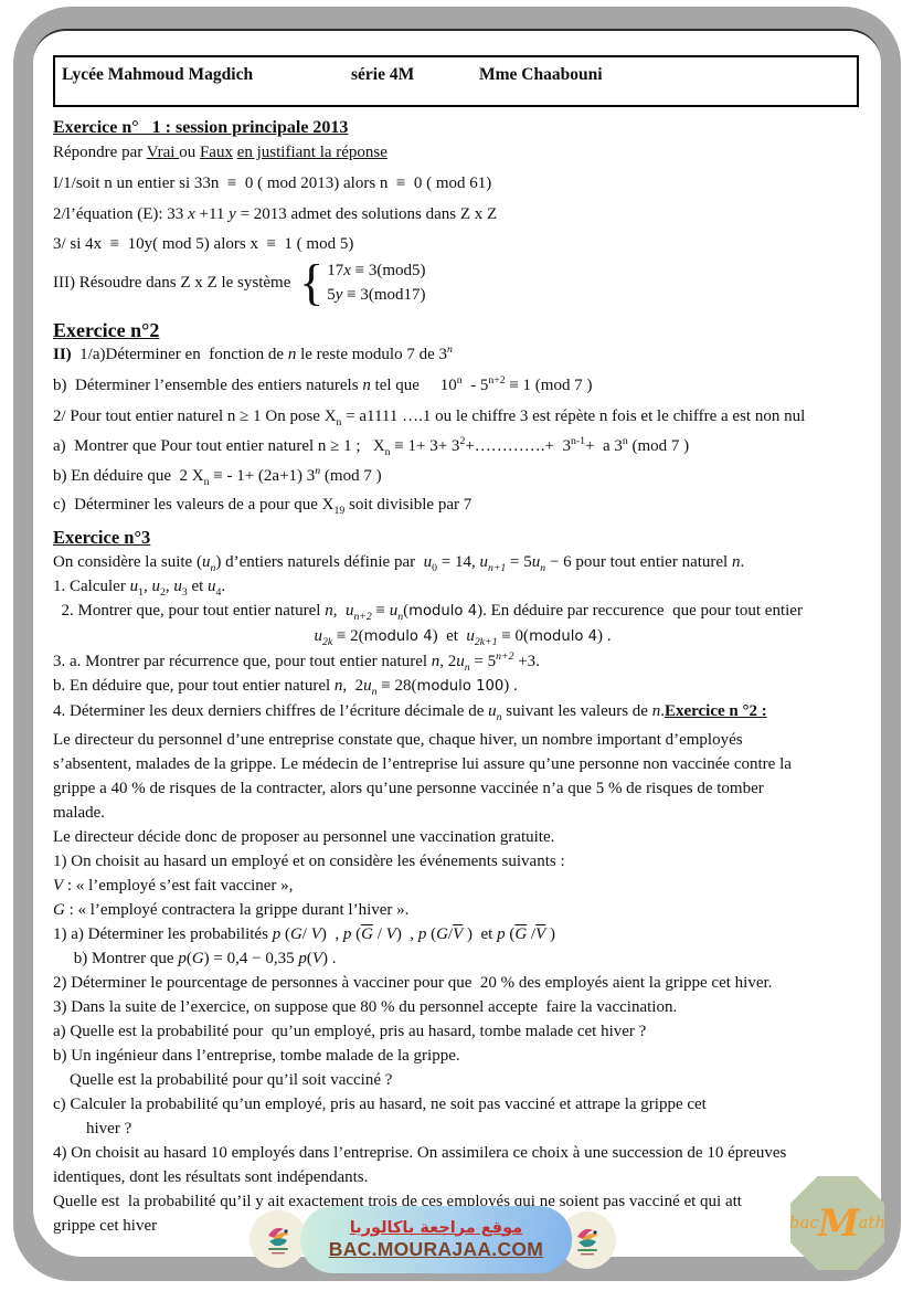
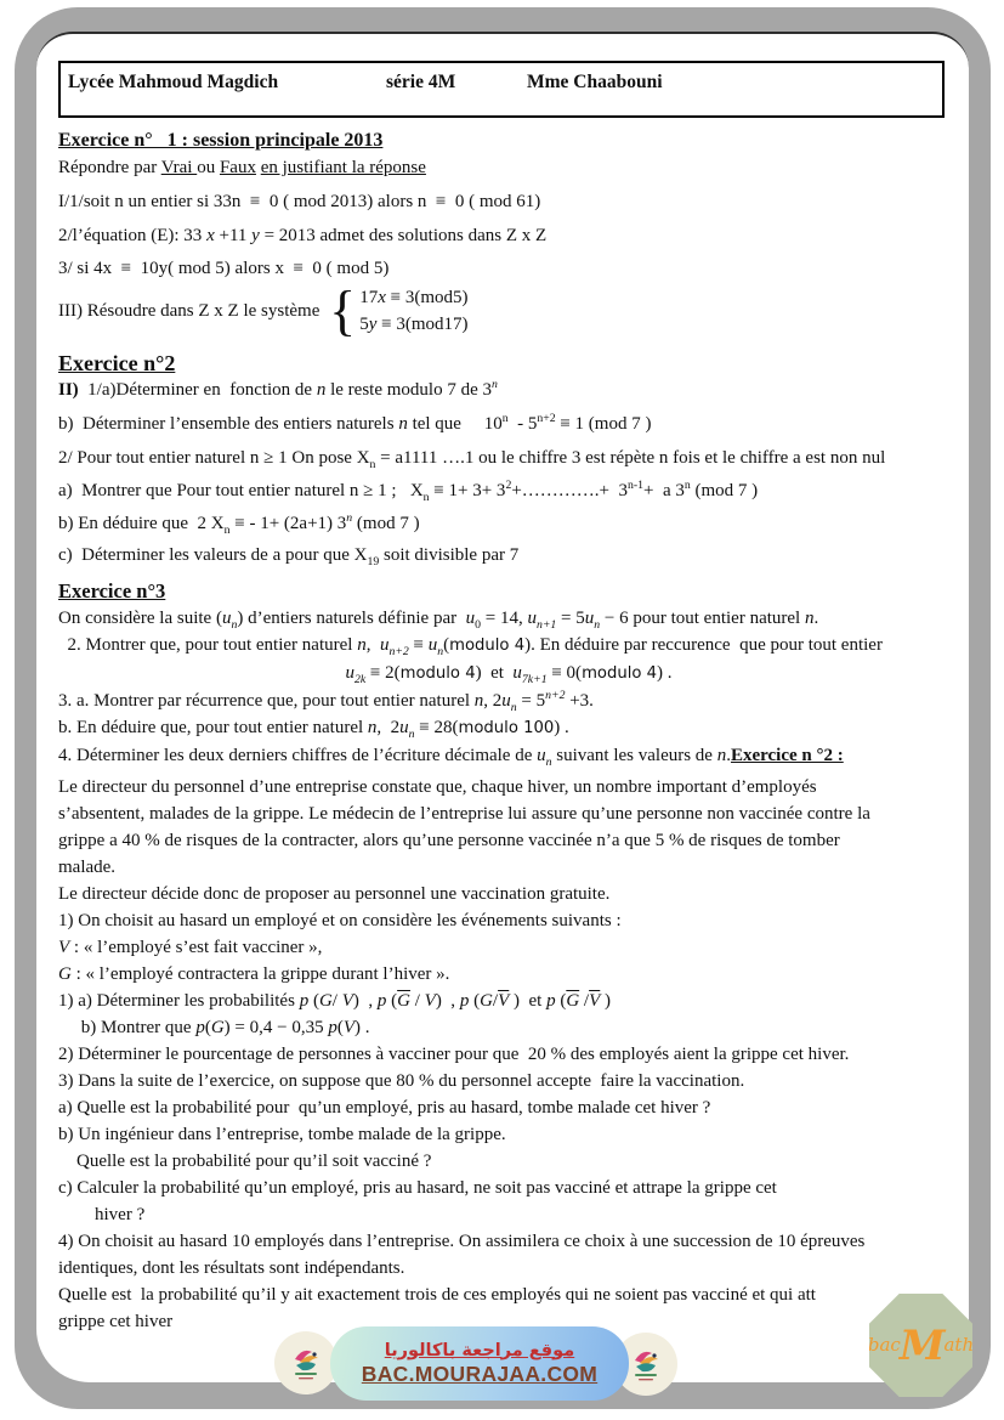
  Lycée Mahmoud Magdich
  série 4M
  Mme Chaabouni
  Exercice n° 1 : session principale 2013
  Répondre par Vrai ou Faux en justifiant la réponse
  I/1/soit n un entier si 33n ≡ 0 ( mod 2013) alors n ≡ 0 ( mod 61)
  2/l’équation (E): 33 x +11 y = 2013 admet des solutions dans Z x Z
- 3/ si 4x ≡ 10y( mod 5) alors x ≡ 1 ( mod 5)
+ 3/ si 4x ≡ 10y( mod 5) alors x ≡ 0 ( mod 5)
  III) Résoudre dans Z x Z le système
  {
  17x ≡ 3(mod5)
  5y ≡ 3(mod17)
  Exercice n°2
  II) 1/a)Déterminer en fonction de n le reste modulo 7 de 3n
  b) Déterminer l’ensemble des entiers naturels n tel que 10n - 5n+2 ≡ 1 (mod 7 )
  2/ Pour tout entier naturel n ≥ 1 On pose Xn = a1111 ….1 ou le chiffre 3 est répète n fois et le chiffre a est non nul
  a) Montrer que Pour tout entier naturel n ≥ 1 ; Xn ≡ 1+ 3+ 32+………….+ 3n-1+ a 3n (mod 7 )
  b) En déduire que 2 Xn ≡ - 1+ (2a+1) 3n (mod 7 )
  c) Déterminer les valeurs de a pour que X19 soit divisible par 7
  Exercice n°3
  On considère la suite (un) d’entiers naturels définie par u0 = 14, un+1 = 5un − 6 pour tout entier naturel n.
- 1. Calculer u1, u2, u3 et u4.
  2. Montrer que, pour tout entier naturel n, un+2 ≡ un(modulo 4). En déduire par reccurence que pour tout entier
- u2k ≡ 2(modulo 4) et u2k+1 ≡ 0(modulo 4) .
+ u2k ≡ 2(modulo 4) et u7k+1 ≡ 0(modulo 4) .
  3. a. Montrer par récurrence que, pour tout entier naturel n, 2un = 5n+2 +3.
  b. En déduire que, pour tout entier naturel n, 2un ≡ 28(modulo 100) .
  4. Déterminer les deux derniers chiffres de l’écriture décimale de un suivant les valeurs de n.Exercice n °2 :
  Le directeur du personnel d’une entreprise constate que, chaque hiver, un nombre important d’employés
  s’absentent, malades de la grippe. Le médecin de l’entreprise lui assure qu’une personne non vaccinée contre la
  grippe a 40 % de risques de la contracter, alors qu’une personne vaccinée n’a que 5 % de risques de tomber
  malade.
  Le directeur décide donc de proposer au personnel une vaccination gratuite.
  1) On choisit au hasard un employé et on considère les événements suivants :
  V : « l’employé s’est fait vacciner »,
  G : « l’employé contractera la grippe durant l’hiver ».
  1) a) Déterminer les probabilités p (G/ V) , p (G / V) , p (G/V ) et p (G /V )
  b) Montrer que p(G) = 0,4 − 0,35 p(V) .
  2) Déterminer le pourcentage de personnes à vacciner pour que 20 % des employés aient la grippe cet hiver.
  3) Dans la suite de l’exercice, on suppose que 80 % du personnel accepte faire la vaccination.
  a) Quelle est la probabilité pour qu’un employé, pris au hasard, tombe malade cet hiver ?
  b) Un ingénieur dans l’entreprise, tombe malade de la grippe.
  Quelle est la probabilité pour qu’il soit vacciné ?
  c) Calculer la probabilité qu’un employé, pris au hasard, ne soit pas vacciné et attrape la grippe cet
  hiver ?
  4) On choisit au hasard 10 employés dans l’entreprise. On assimilera ce choix à une succession de 10 épreuves
  identiques, dont les résultats sont indépendants.
  Quelle est la probabilité qu’il y ait exactement trois de ces employés qui ne soient pas vacciné et qui att
  grippe cet hiver
  موقع مراجعة باكالوريا
  BAC.MOURAJAA.COM
  bac
  M
  ath
